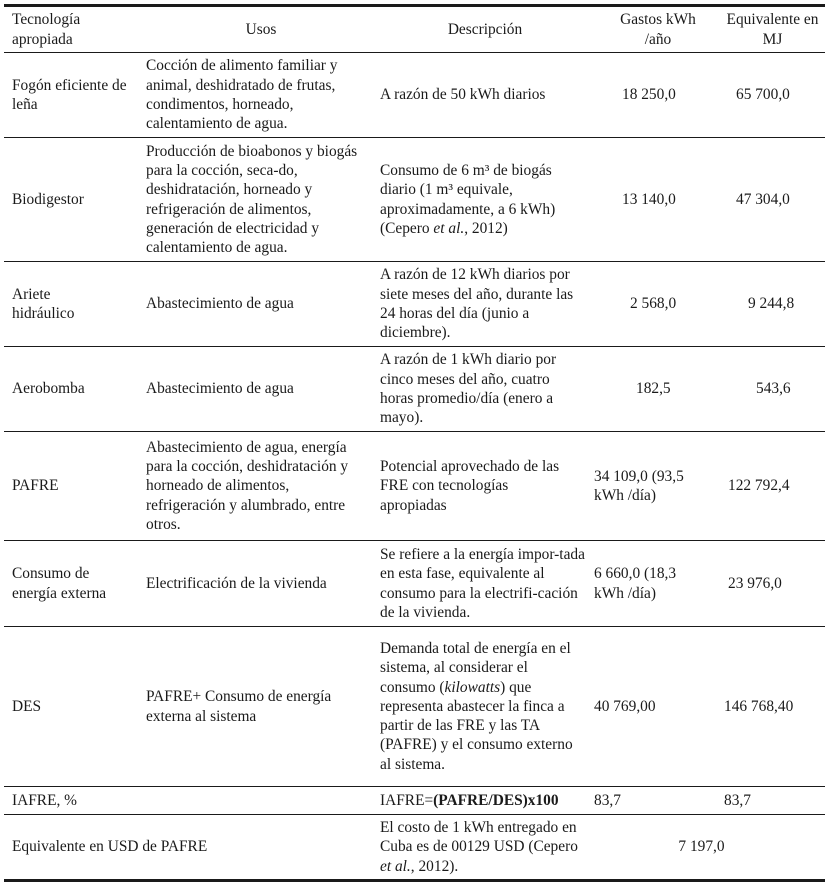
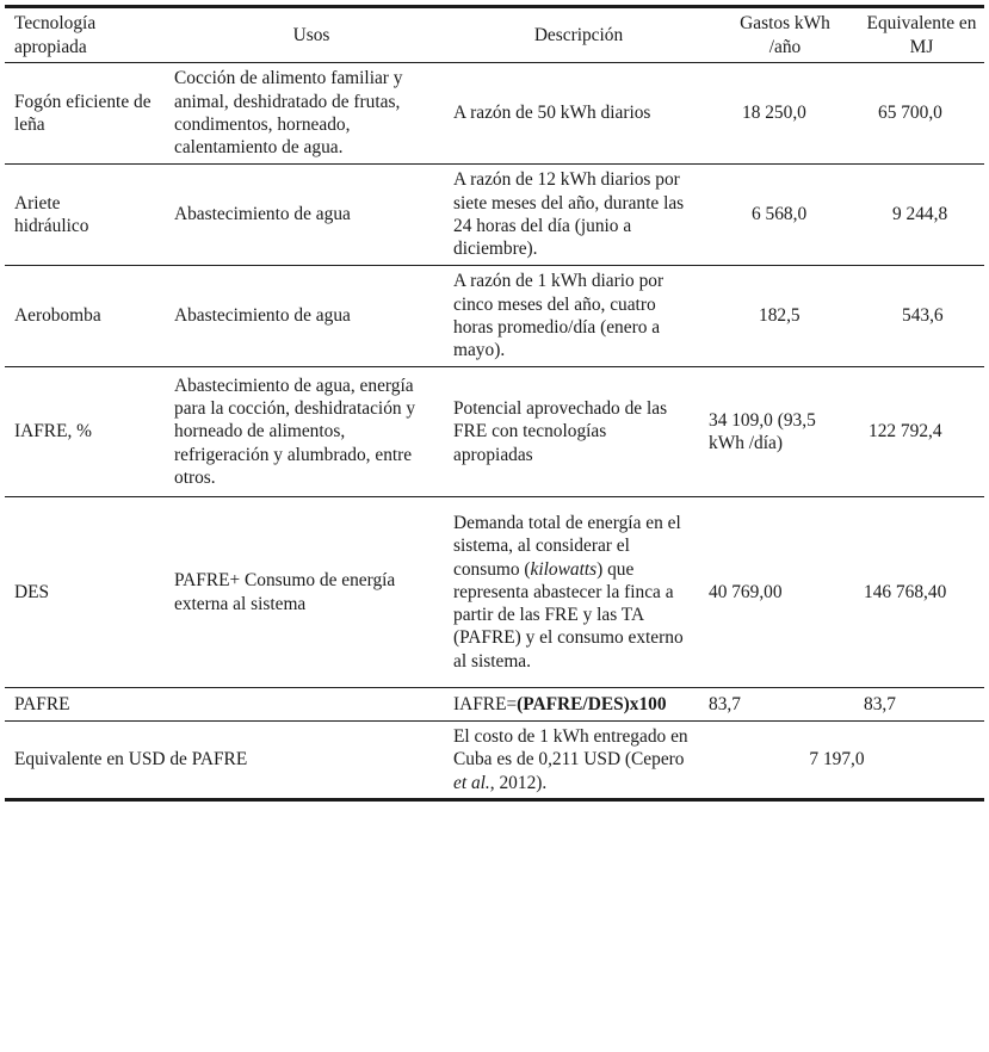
  Tecnología apropiada	Usos	Descripción	Gastos kWh /año	Equivalente en MJ
  Fogón eficiente de leña	Cocción de alimento familiar y animal, deshidratado de frutas, condimentos, horneado, calentamiento de agua.	A razón de 50 kWh diarios	18 250,0	65 700,0
- Biodigestor	Producción de bioabonos y biogás para la cocción, seca-do, deshidratación, horneado y refrigeración de alimentos, generación de electricidad y calentamiento de agua.	Consumo de 6 m³ de biogás diario (1 m³ equivale, aproximadamente, a 6 kWh) (Cepero et al., 2012)	13 140,0	47 304,0
- Ariete hidráulico	Abastecimiento de agua	A razón de 12 kWh diarios por siete meses del año, durante las 24 horas del día (junio a diciembre).	2 568,0	9 244,8
+ Ariete hidráulico	Abastecimiento de agua	A razón de 12 kWh diarios por siete meses del año, durante las 24 horas del día (junio a diciembre).	6 568,0	9 244,8
  Aerobomba	Abastecimiento de agua	A razón de 1 kWh diario por cinco meses del año, cuatro horas promedio/día (enero a mayo).	182,5	543,6
- PAFRE	Abastecimiento de agua, energía para la cocción, deshidratación y horneado de alimentos, refrigeración y alumbrado, entre otros.	Potencial aprovechado de las FRE con tecnologías apropiadas	34 109,0 (93,5 kWh /día)	122 792,4
+ IAFRE, %	Abastecimiento de agua, energía para la cocción, deshidratación y horneado de alimentos, refrigeración y alumbrado, entre otros.	Potencial aprovechado de las FRE con tecnologías apropiadas	34 109,0 (93,5 kWh /día)	122 792,4
- Consumo de energía externa	Electrificación de la vivienda	Se refiere a la energía impor-tada en esta fase, equivalente al consumo para la electrifi-cación de la vivienda.	6 660,0 (18,3 kWh /día)	23 976,0
  DES	PAFRE+ Consumo de energía externa al sistema	Demanda total de energía en el sistema, al considerar el consumo (kilowatts) que representa abastecer la finca a partir de las FRE y las TA (PAFRE) y el consumo externo al sistema.	40 769,00	146 768,40
- IAFRE, %	IAFRE=(PAFRE/DES)x100	83,7	83,7
+ PAFRE	IAFRE=(PAFRE/DES)x100	83,7	83,7
- Equivalente en USD de PAFRE	El costo de 1 kWh entregado en Cuba es de 00129 USD (Cepero et al., 2012).	7 197,0
+ Equivalente en USD de PAFRE	El costo de 1 kWh entregado en Cuba es de 0,211 USD (Cepero et al., 2012).	7 197,0
